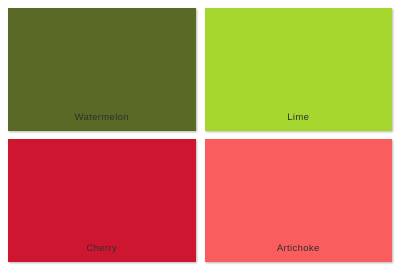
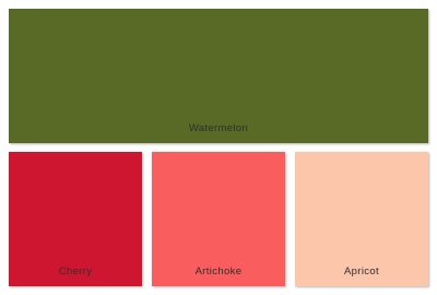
  Watermelon
- Lime
  Cherry
  Artichoke
+ Apricot
